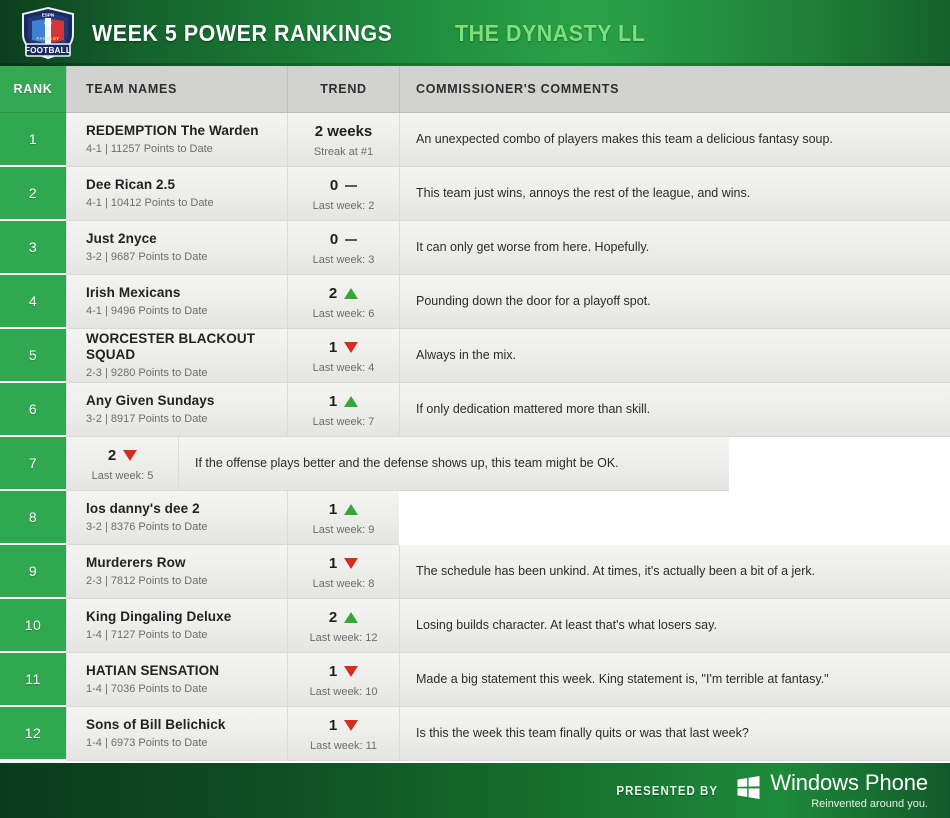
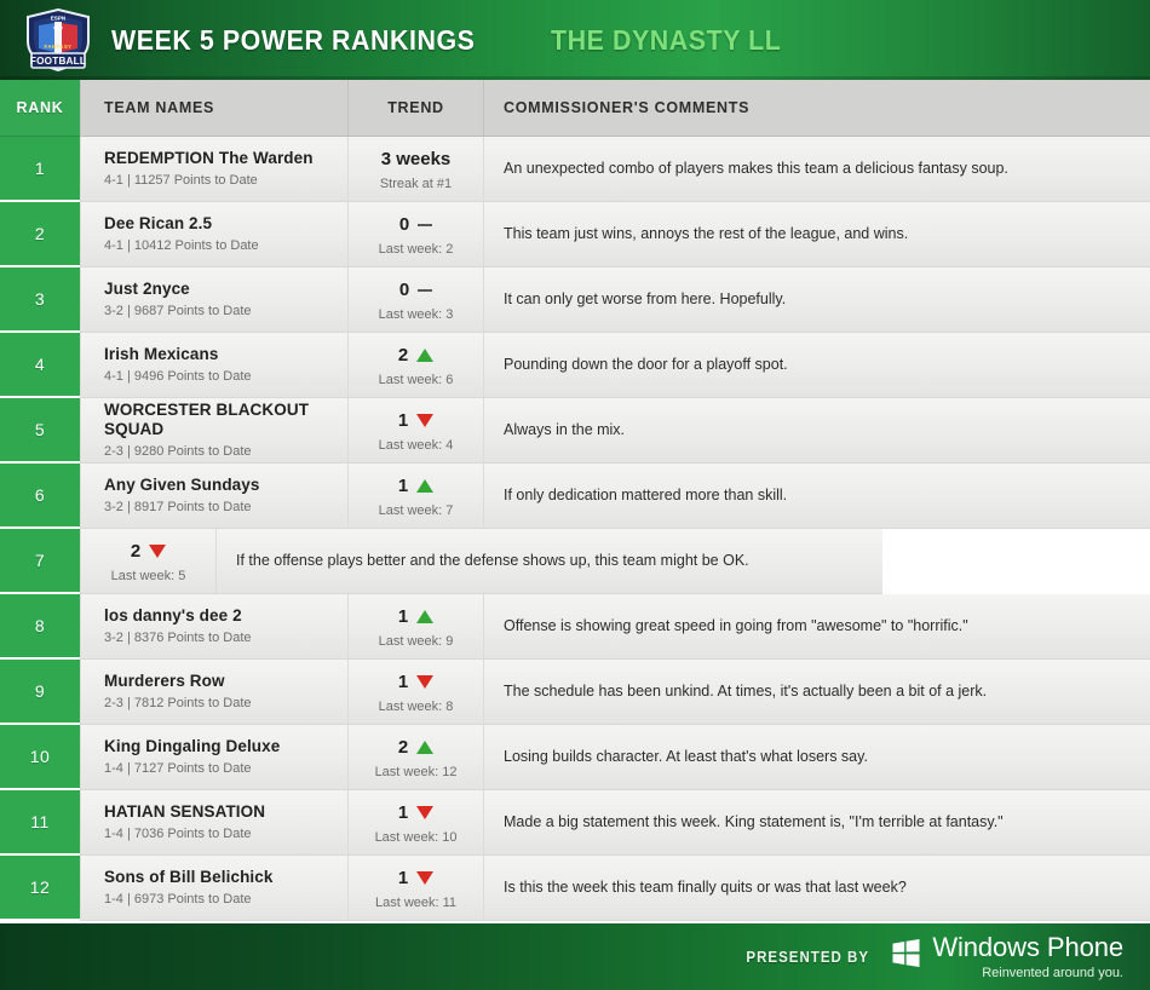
  FOOTBALL
  WEEK 5 POWER RANKINGS
  THE DYNASTY LL
  RANK
  TEAM NAMES
  TREND
  COMMISSIONER'S COMMENTS
  1
  REDEMPTION The Warden
  4-1 | 11257 Points to Date
- 2 weeks
+ 3 weeks
  Streak at #1
  An unexpected combo of players makes this team a delicious fantasy soup.
  2
  Dee Rican 2.5
  4-1 | 10412 Points to Date
  0
  Last week: 2
  This team just wins, annoys the rest of the league, and wins.
  3
  Just 2nyce
  3-2 | 9687 Points to Date
  0
  Last week: 3
  It can only get worse from here. Hopefully.
  4
  Irish Mexicans
  4-1 | 9496 Points to Date
  2
  Last week: 6
  Pounding down the door for a playoff spot.
  5
  WORCESTER BLACKOUT SQUAD
  2-3 | 9280 Points to Date
  1
  Last week: 4
  Always in the mix.
  6
  Any Given Sundays
  3-2 | 8917 Points to Date
  1
  Last week: 7
  If only dedication mattered more than skill.
  7
  2
  Last week: 5
  If the offense plays better and the defense shows up, this team might be OK.
  8
  los danny's dee 2
  3-2 | 8376 Points to Date
  1
  Last week: 9
+ Offense is showing great speed in going from "awesome" to "horrific."
  9
  Murderers Row
  2-3 | 7812 Points to Date
  1
  Last week: 8
  The schedule has been unkind. At times, it's actually been a bit of a jerk.
  10
  King Dingaling Deluxe
  1-4 | 7127 Points to Date
  2
  Last week: 12
  Losing builds character. At least that's what losers say.
  11
  HATIAN SENSATION
  1-4 | 7036 Points to Date
  1
  Last week: 10
  Made a big statement this week. King statement is, "I'm terrible at fantasy."
  12
  Sons of Bill Belichick
  1-4 | 6973 Points to Date
  1
  Last week: 11
  Is this the week this team finally quits or was that last week?
  PRESENTED BY
  Windows Phone
  Reinvented around you.
